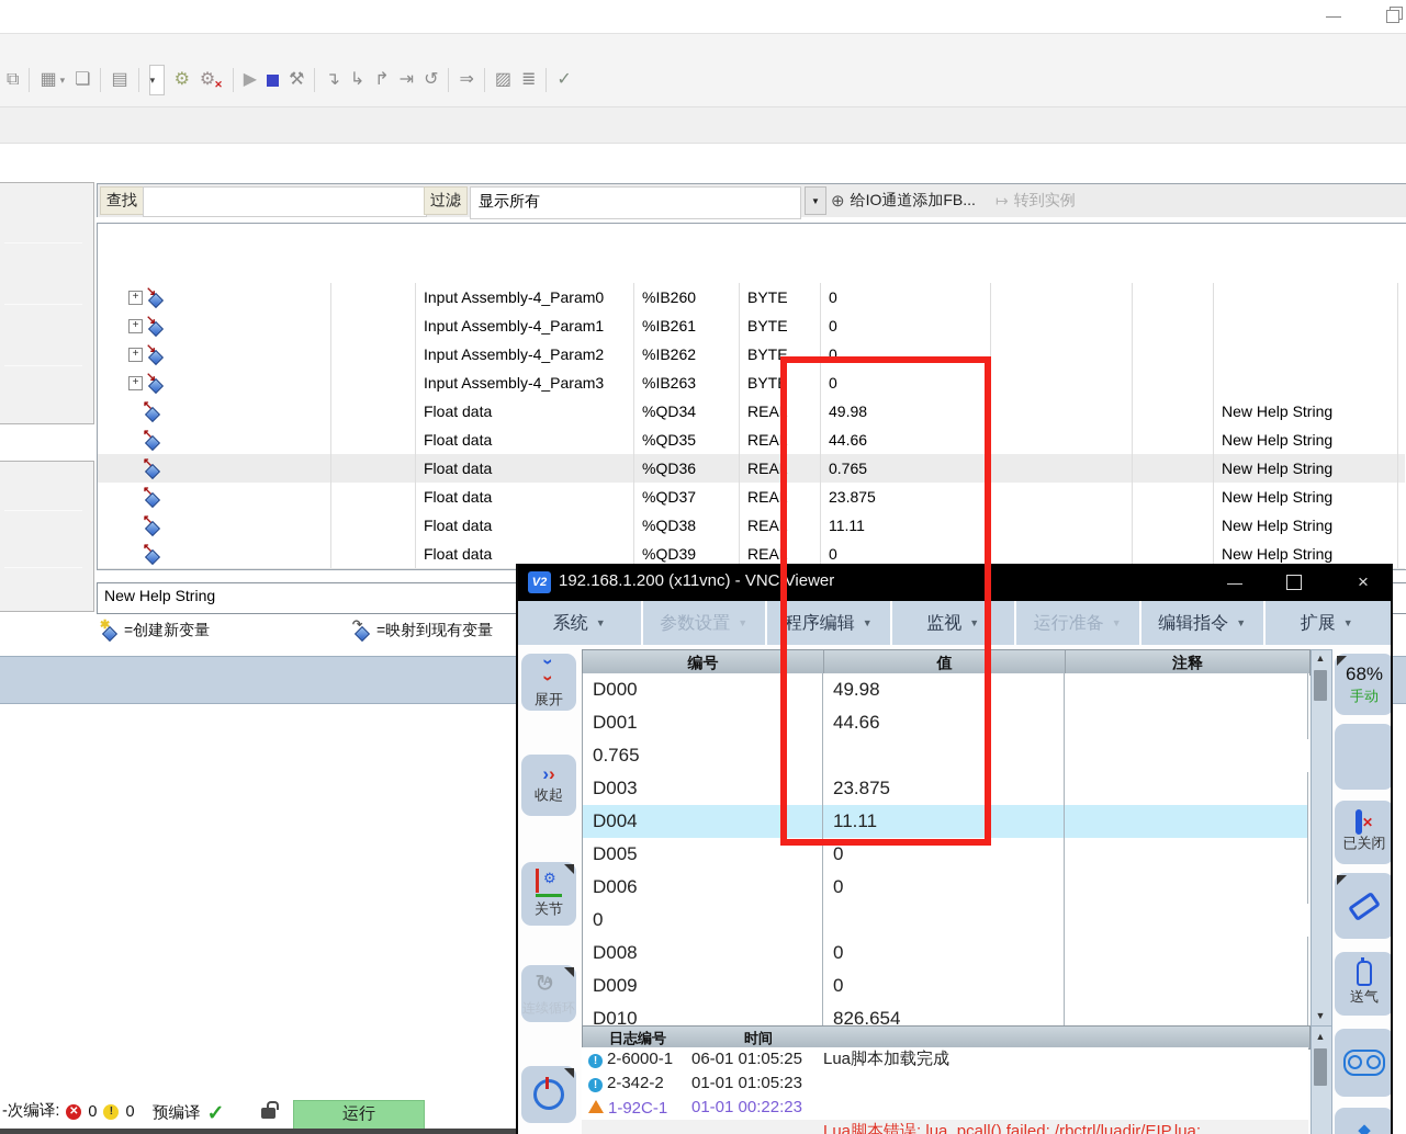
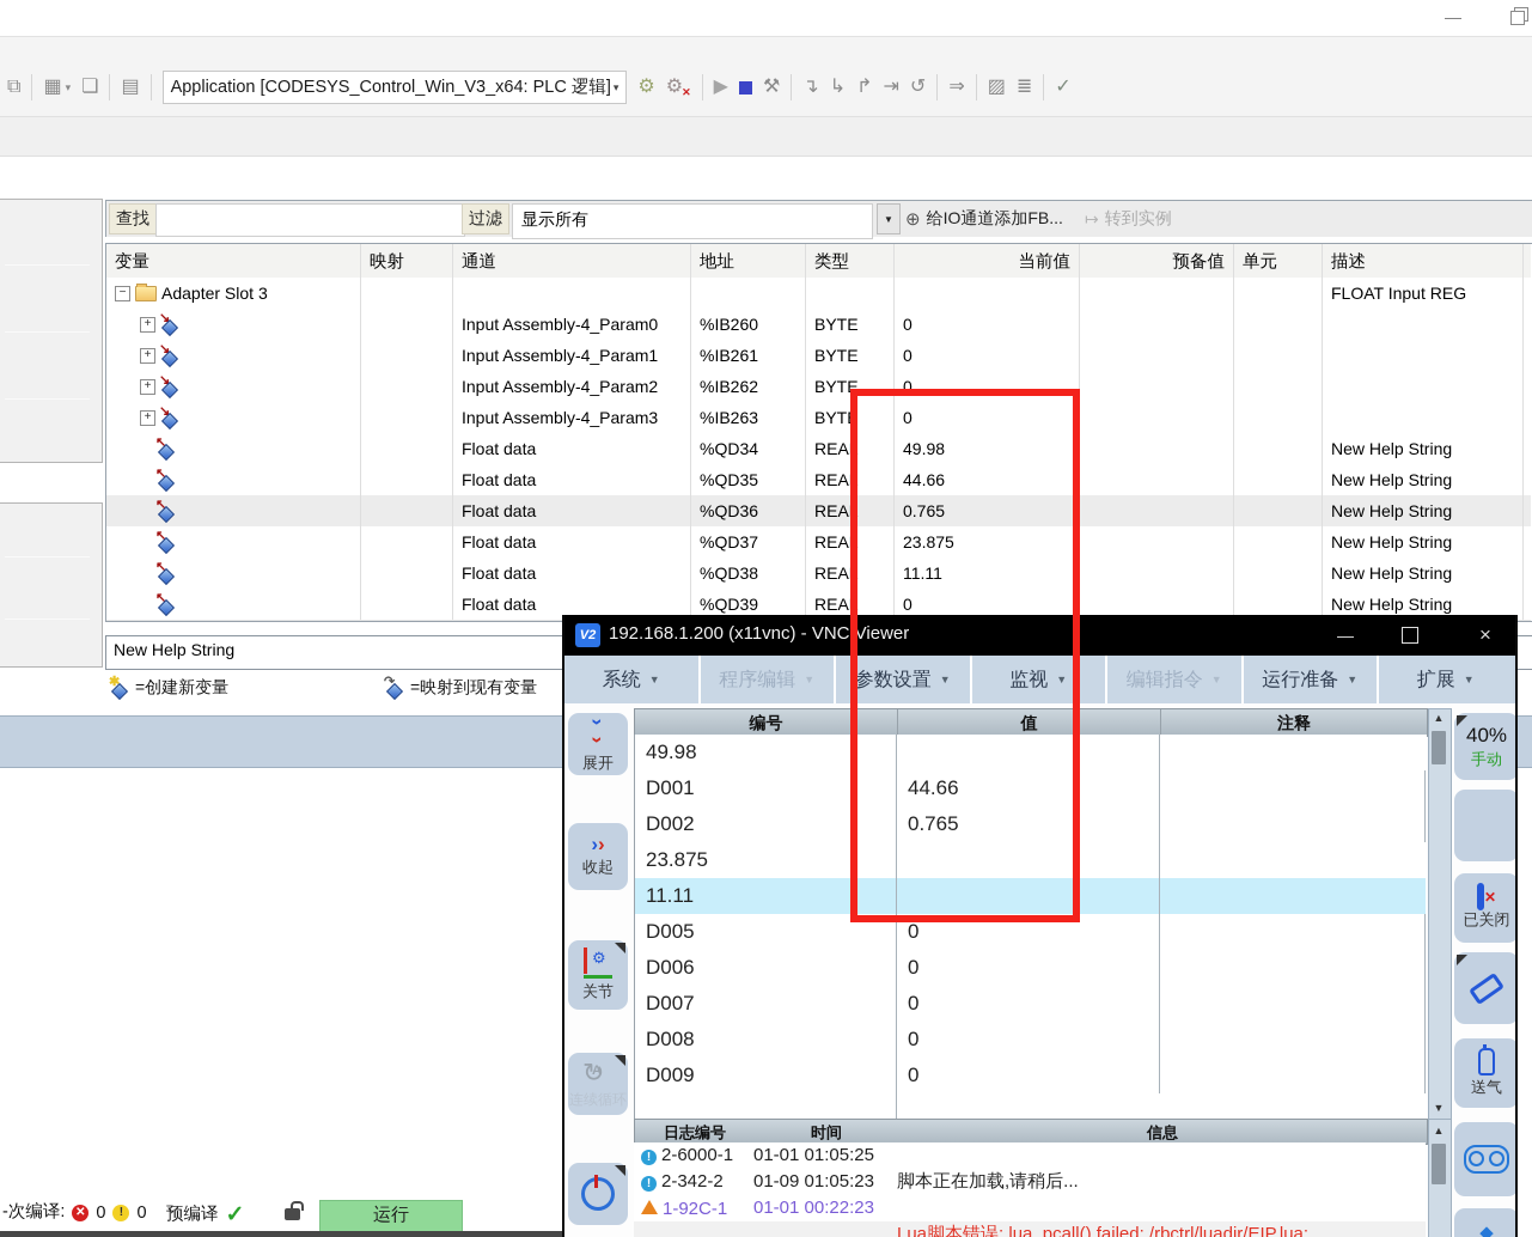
+ Application [CODESYS_Control_Win_V3_x64: PLC 逻辑]
  ✕
  查找
  过滤
  显示所有
  ▼
  给IO通道添加FB...
  转到实例
+ 变量
+ 映射
+ 通道
+ 地址
+ 类型
+ 当前值
+ 预备值
+ 单元
+ 描述
+ −
+ Adapter Slot 3
+ FLOAT Input REG
  +
  ↘
  Input Assembly-4_Param0
  %IB260
  BYTE
  0
  +
  ↘
  Input Assembly-4_Param1
  %IB261
  BYTE
  0
  +
  ↘
  Input Assembly-4_Param2
  %IB262
  BYTE
  0
  +
  ↘
  Input Assembly-4_Param3
  %IB263
  BYTE
  0
  ↖
  Float data
  %QD34
  REAL
  49.98
  New Help String
  ↖
  Float data
  %QD35
  REAL
  44.66
  New Help String
  ↖
  Float data
  %QD36
  REAL
  0.765
  New Help String
  ↖
  Float data
  %QD37
  REAL
  23.875
  New Help String
  ↖
  Float data
  %QD38
  REAL
  11.11
  New Help String
  ↖
  Float data
  %QD39
  REAL
  0
  New Help String
  New Help String
  ✱
  =创建新变量
  ↷
  =映射到现有变量
  -次编译:
  ✕
  0
  !
  0
  预编译
  ✓
  运行
  V2
  192.168.1.200 (x11vnc) - VNC Viewer
  系统
  ▼
- 参数设置
+ 程序编辑
  ▼
- 程序编辑
+ 参数设置
  ▼
  监视
  ▼
- 运行准备
+ 编辑指令
  ▼
- 编辑指令
+ 运行准备
  ▼
  扩展
  ▼
  展开
  ››
  收起
  ⚙
  关节
  ↻
  A
  连续循环
  编号
  值
  注释
- D000
  49.98
  D001
  44.66
+ D002
  0.765
- D003
  23.875
- D004
  11.11
  D005
  0
  D006
  0
+ D007
  0
  D008
  0
  D009
  0
- D010
- 826.654
  ▲
  ▼
- 68%
+ 40%
  手动
  ✕
  已关闭
  送气
  ◆
  日志编号
  时间
+ 信息
  ! 2-6000-1
- 06-01 01:05:25
+ 01-01 01:05:25
- Lua脚本加载完成
  ! 2-342-2
- 01-01 01:05:23
+ 01-09 01:05:23
+ 脚本正在加载,请稍后...
  1-92C-1
  01-01 00:22:23
  Lua脚本错误: lua_pcall() failed: /rbctrl/luadir/EIP.lua:
  ▲
